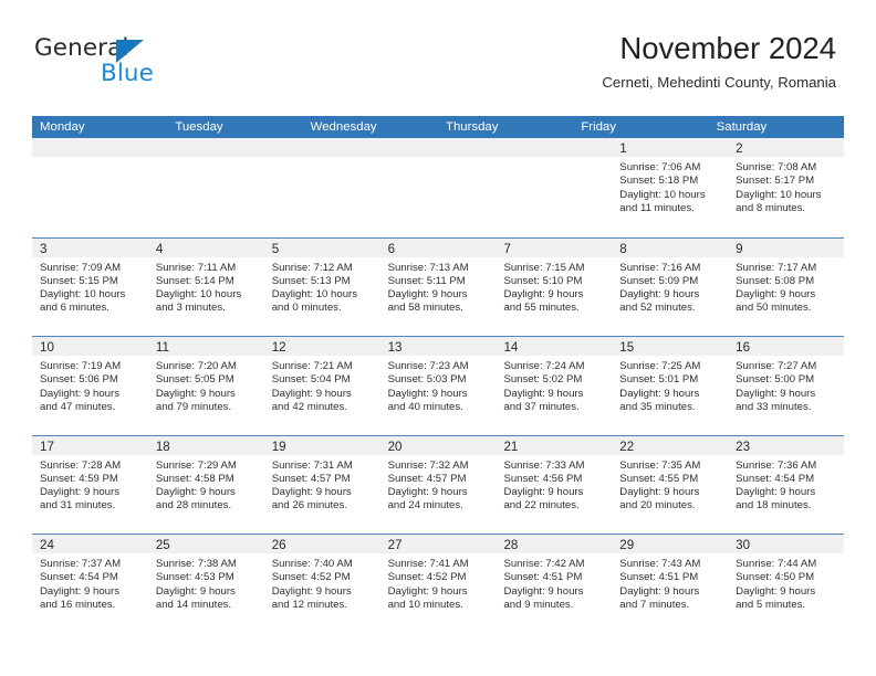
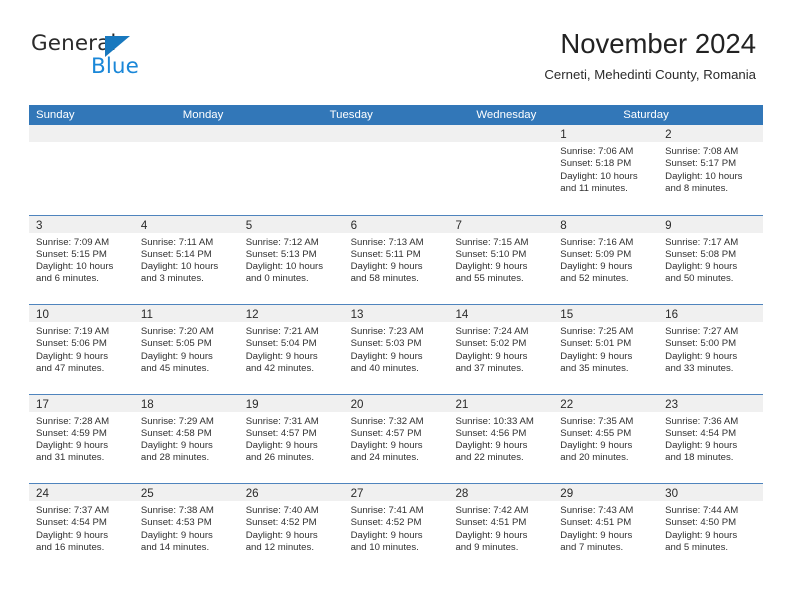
  General
  Blue
  November 2024
  Cerneti, Mehedinti County, Romania
+ Sunday
  Monday
  Tuesday
  Wednesday
- Thursday
- Friday
  Saturday
  1
  Sunrise: 7:06 AM
  Sunset: 5:18 PM
  Daylight: 10 hours
  and 11 minutes.
  2
  Sunrise: 7:08 AM
  Sunset: 5:17 PM
  Daylight: 10 hours
  and 8 minutes.
  3
  Sunrise: 7:09 AM
  Sunset: 5:15 PM
  Daylight: 10 hours
  and 6 minutes.
  4
  Sunrise: 7:11 AM
  Sunset: 5:14 PM
  Daylight: 10 hours
  and 3 minutes.
  5
  Sunrise: 7:12 AM
  Sunset: 5:13 PM
  Daylight: 10 hours
  and 0 minutes.
  6
  Sunrise: 7:13 AM
  Sunset: 5:11 PM
  Daylight: 9 hours
  and 58 minutes.
  7
  Sunrise: 7:15 AM
  Sunset: 5:10 PM
  Daylight: 9 hours
  and 55 minutes.
  8
  Sunrise: 7:16 AM
  Sunset: 5:09 PM
  Daylight: 9 hours
  and 52 minutes.
  9
  Sunrise: 7:17 AM
  Sunset: 5:08 PM
  Daylight: 9 hours
  and 50 minutes.
  10
  Sunrise: 7:19 AM
  Sunset: 5:06 PM
  Daylight: 9 hours
  and 47 minutes.
  11
  Sunrise: 7:20 AM
  Sunset: 5:05 PM
  Daylight: 9 hours
- and 79 minutes.
+ and 45 minutes.
  12
  Sunrise: 7:21 AM
  Sunset: 5:04 PM
  Daylight: 9 hours
  and 42 minutes.
  13
  Sunrise: 7:23 AM
  Sunset: 5:03 PM
  Daylight: 9 hours
  and 40 minutes.
  14
  Sunrise: 7:24 AM
  Sunset: 5:02 PM
  Daylight: 9 hours
  and 37 minutes.
  15
  Sunrise: 7:25 AM
  Sunset: 5:01 PM
  Daylight: 9 hours
  and 35 minutes.
  16
  Sunrise: 7:27 AM
  Sunset: 5:00 PM
  Daylight: 9 hours
  and 33 minutes.
  17
  Sunrise: 7:28 AM
  Sunset: 4:59 PM
  Daylight: 9 hours
  and 31 minutes.
  18
  Sunrise: 7:29 AM
  Sunset: 4:58 PM
  Daylight: 9 hours
  and 28 minutes.
  19
  Sunrise: 7:31 AM
  Sunset: 4:57 PM
  Daylight: 9 hours
  and 26 minutes.
  20
  Sunrise: 7:32 AM
  Sunset: 4:57 PM
  Daylight: 9 hours
  and 24 minutes.
  21
- Sunrise: 7:33 AM
+ Sunrise: 10:33 AM
  Sunset: 4:56 PM
  Daylight: 9 hours
  and 22 minutes.
  22
  Sunrise: 7:35 AM
  Sunset: 4:55 PM
  Daylight: 9 hours
  and 20 minutes.
  23
  Sunrise: 7:36 AM
  Sunset: 4:54 PM
  Daylight: 9 hours
  and 18 minutes.
  24
  Sunrise: 7:37 AM
  Sunset: 4:54 PM
  Daylight: 9 hours
  and 16 minutes.
  25
  Sunrise: 7:38 AM
  Sunset: 4:53 PM
  Daylight: 9 hours
  and 14 minutes.
  26
  Sunrise: 7:40 AM
  Sunset: 4:52 PM
  Daylight: 9 hours
  and 12 minutes.
  27
  Sunrise: 7:41 AM
  Sunset: 4:52 PM
  Daylight: 9 hours
  and 10 minutes.
  28
  Sunrise: 7:42 AM
  Sunset: 4:51 PM
  Daylight: 9 hours
  and 9 minutes.
  29
  Sunrise: 7:43 AM
  Sunset: 4:51 PM
  Daylight: 9 hours
  and 7 minutes.
  30
  Sunrise: 7:44 AM
  Sunset: 4:50 PM
  Daylight: 9 hours
  and 5 minutes.
